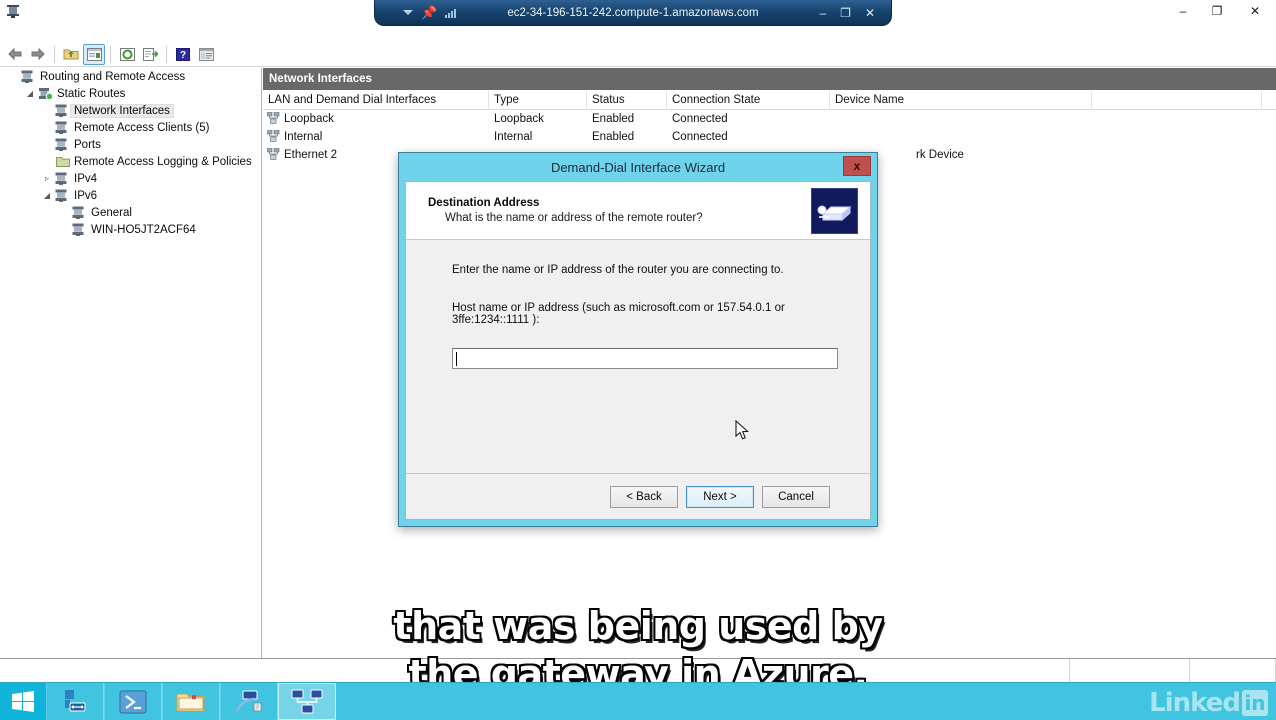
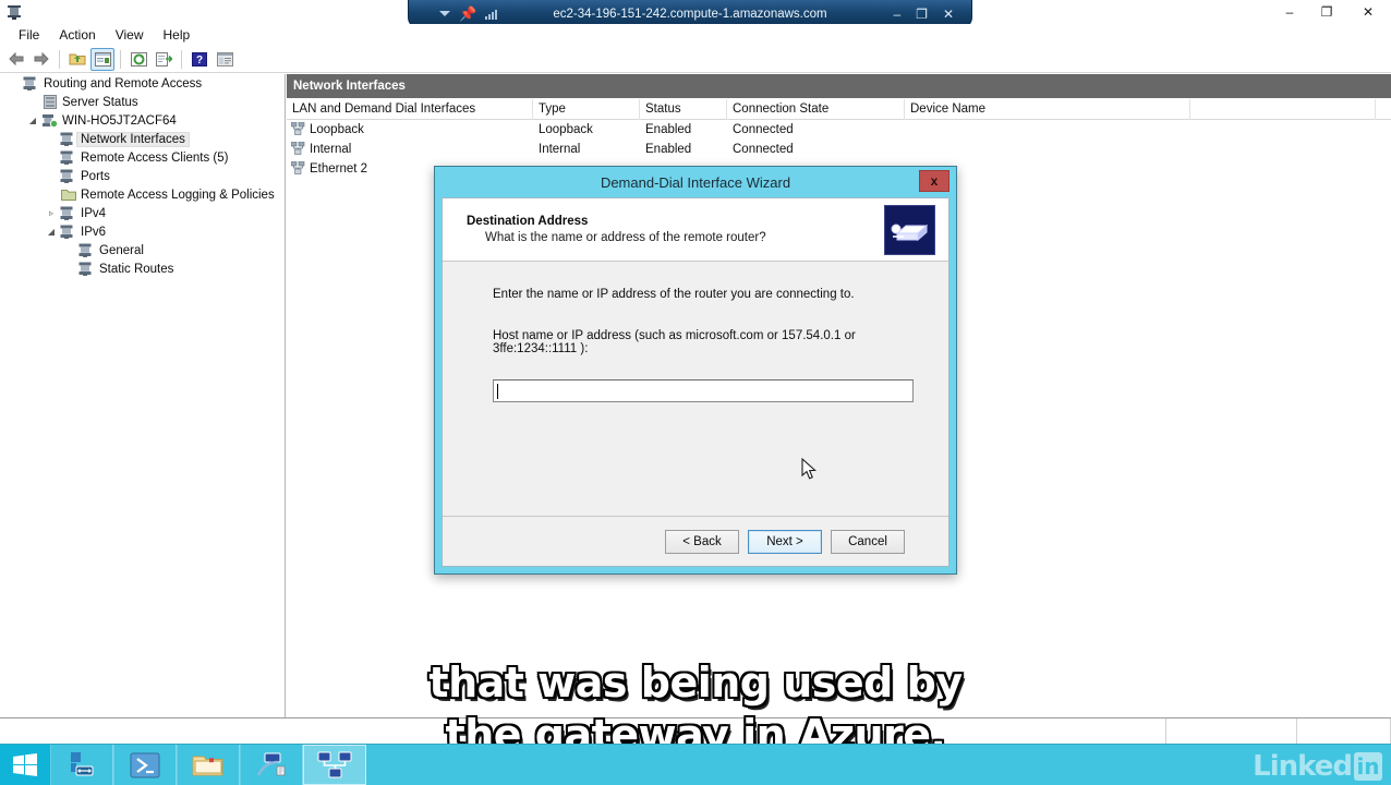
  –
  ❐
  ✕
  📌
  ec2-34-196-151-242.compute-1.amazonaws.com
  –
  ❐
  ✕
+ File
+ Action
+ View
+ Help
  ?
  Routing and Remote Access
+ Server Status
  ◢
- Static Routes
+ WIN-HO5JT2ACF64
  Network Interfaces
  Remote Access Clients (5)
  Ports
  Remote Access Logging & Policies
  ▹
  IPv4
  ◢
  IPv6
  General
- WIN-HO5JT2ACF64
+ Static Routes
  Network Interfaces
  LAN and Demand Dial Interfaces
  Type
  Status
  Connection State
  Device Name
  Loopback
  Loopback
  Enabled
  Connected
  Internal
  Internal
  Enabled
  Connected
  Ethernet 2
- rk Device
  Demand-Dial Interface Wizard
  x
  Destination Address
  What is the name or address of the remote router?
  Enter the name or IP address of the router you are connecting to.
  Host name or IP address (such as microsoft.com or 157.54.0.1 or 3ffe:1234::1111 ):
  < Back
  Next >
  Cancel
  that was being used by
  the gateway in Azure,
  Linked
  in
